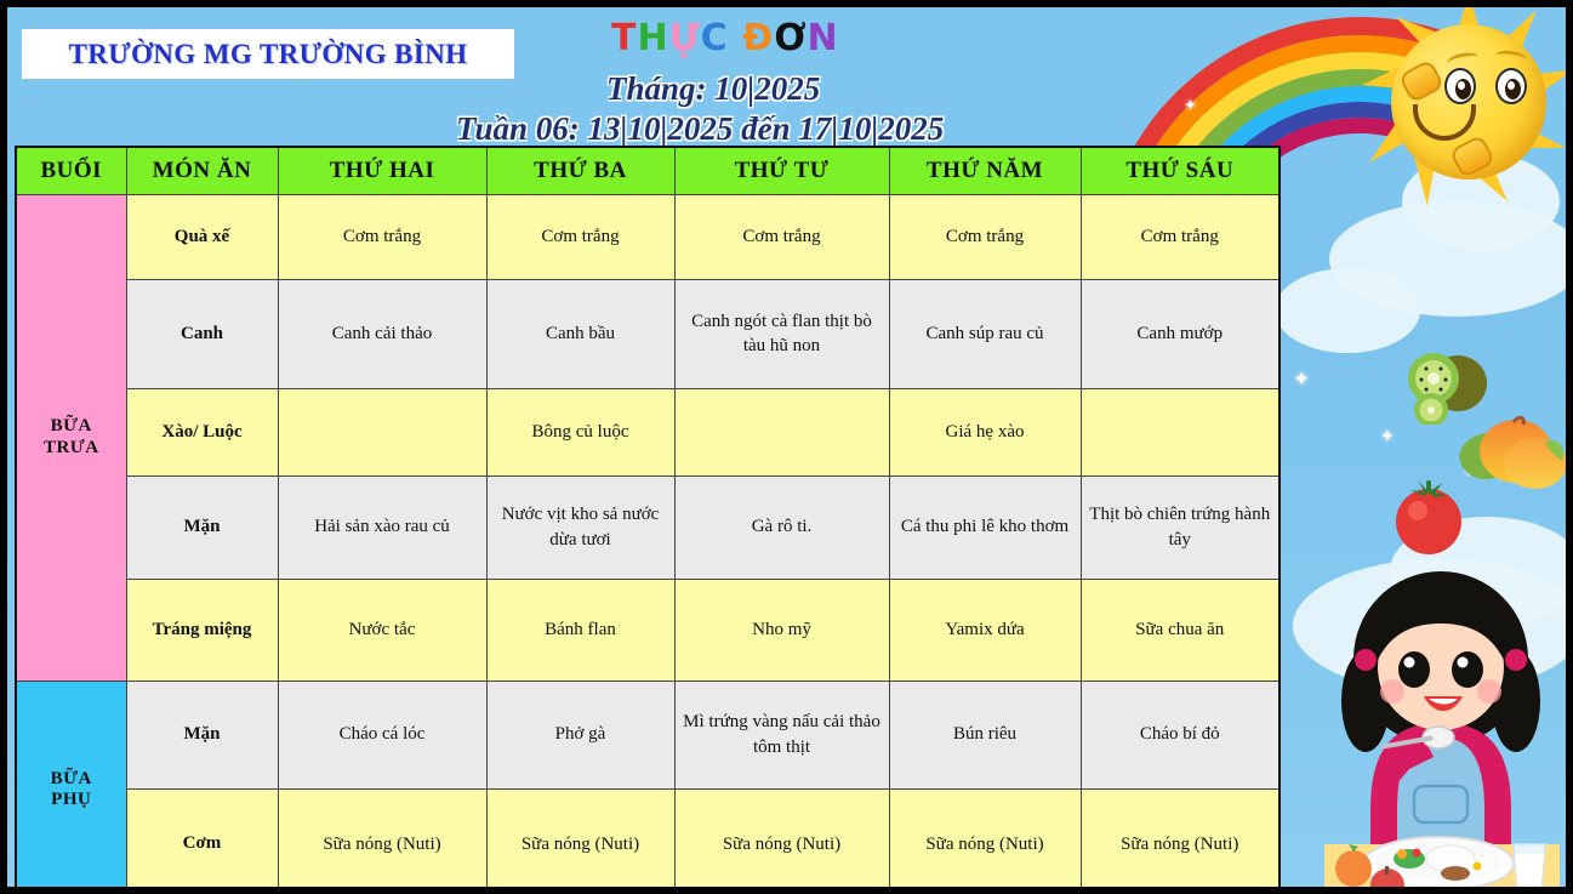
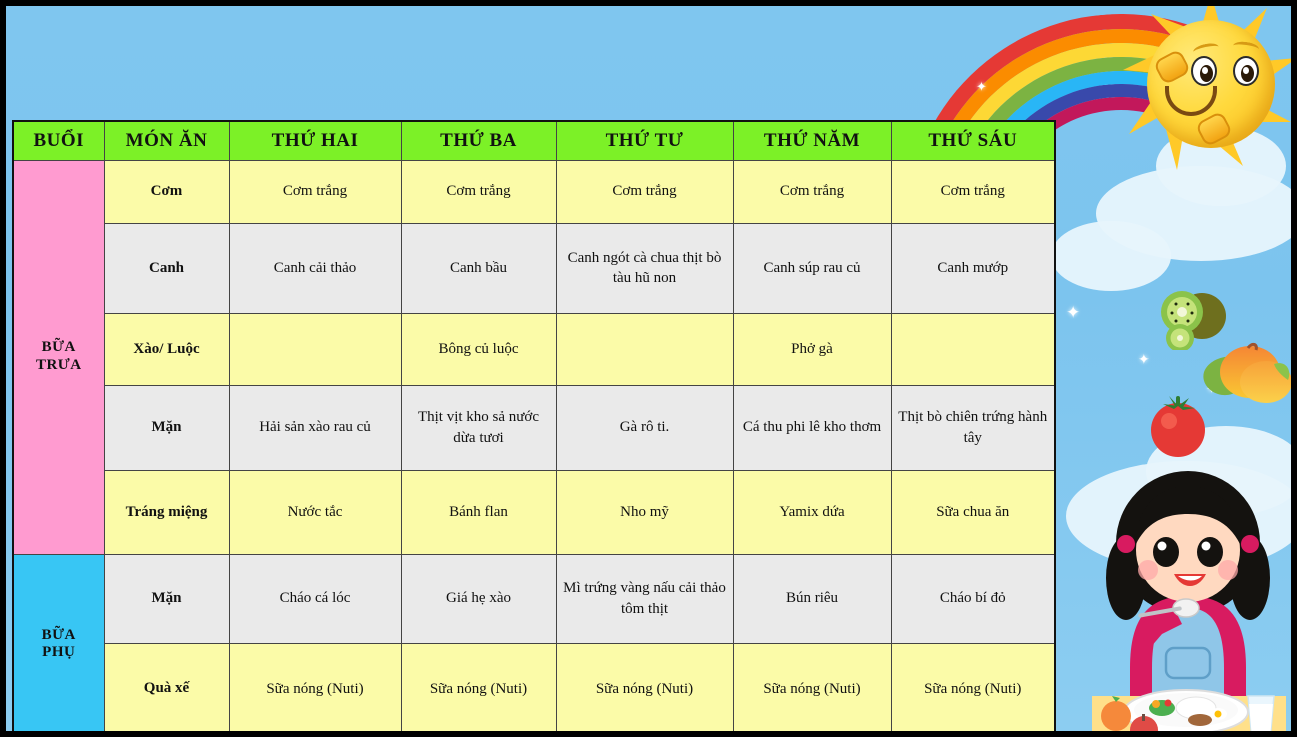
  ✦
  ✦
  ✦
- TRƯỜNG MG TRƯỜNG BÌNH
- THỰC ĐƠN
- Tháng: 10|2025
- Tuần 06: 13|10|2025 đến 17|10|2025
  BUỔI	MÓN ĂN	THỨ HAI	THỨ BA	THỨ TƯ	THỨ NĂM	THỨ SÁU
- BỮATRƯA	Quà xế	Cơm trắng	Cơm trắng	Cơm trắng	Cơm trắng	Cơm trắng
+ BỮATRƯA	Cơm	Cơm trắng	Cơm trắng	Cơm trắng	Cơm trắng	Cơm trắng
- Canh	Canh cải thảo	Canh bầu	Canh ngót cà flan thịt bò tàu hũ non	Canh súp rau củ	Canh mướp
+ Canh	Canh cải thảo	Canh bầu	Canh ngót cà chua thịt bò tàu hũ non	Canh súp rau củ	Canh mướp
- Xào/ Luộc		Bông củ luộc		Giá hẹ xào
+ Xào/ Luộc		Bông củ luộc		Phở gà
- Mặn	Hải sản xào rau củ	Nước vịt kho sả nước dừa tươi	Gà rô ti.	Cá thu phi lê kho thơm	Thịt bò chiên trứng hành tây
+ Mặn	Hải sản xào rau củ	Thịt vịt kho sả nước dừa tươi	Gà rô ti.	Cá thu phi lê kho thơm	Thịt bò chiên trứng hành tây
  Tráng miệng	Nước tắc	Bánh flan	Nho mỹ	Yamix dứa	Sữa chua ăn
- BỮAPHỤ	Mặn	Cháo cá lóc	Phở gà	Mì trứng vàng nấu cải thảo tôm thịt	Bún riêu	Cháo bí đỏ
+ BỮAPHỤ	Mặn	Cháo cá lóc	Giá hẹ xào	Mì trứng vàng nấu cải thảo tôm thịt	Bún riêu	Cháo bí đỏ
- Cơm	Sữa nóng (Nuti)	Sữa nóng (Nuti)	Sữa nóng (Nuti)	Sữa nóng (Nuti)	Sữa nóng (Nuti)
+ Quà xế	Sữa nóng (Nuti)	Sữa nóng (Nuti)	Sữa nóng (Nuti)	Sữa nóng (Nuti)	Sữa nóng (Nuti)
